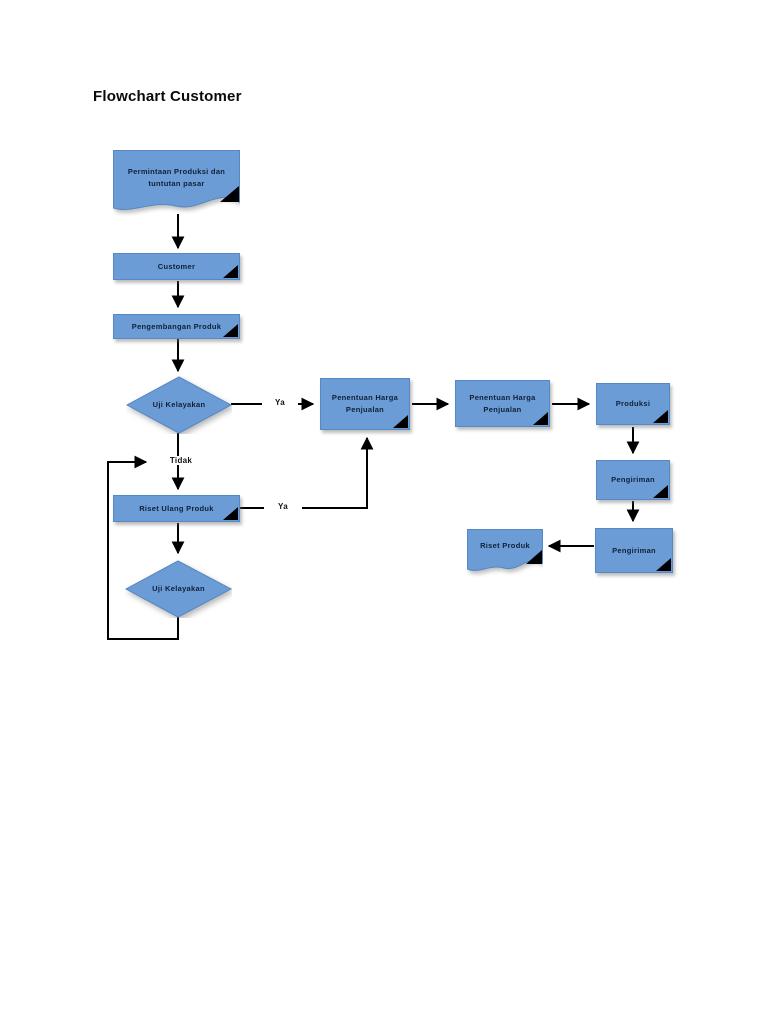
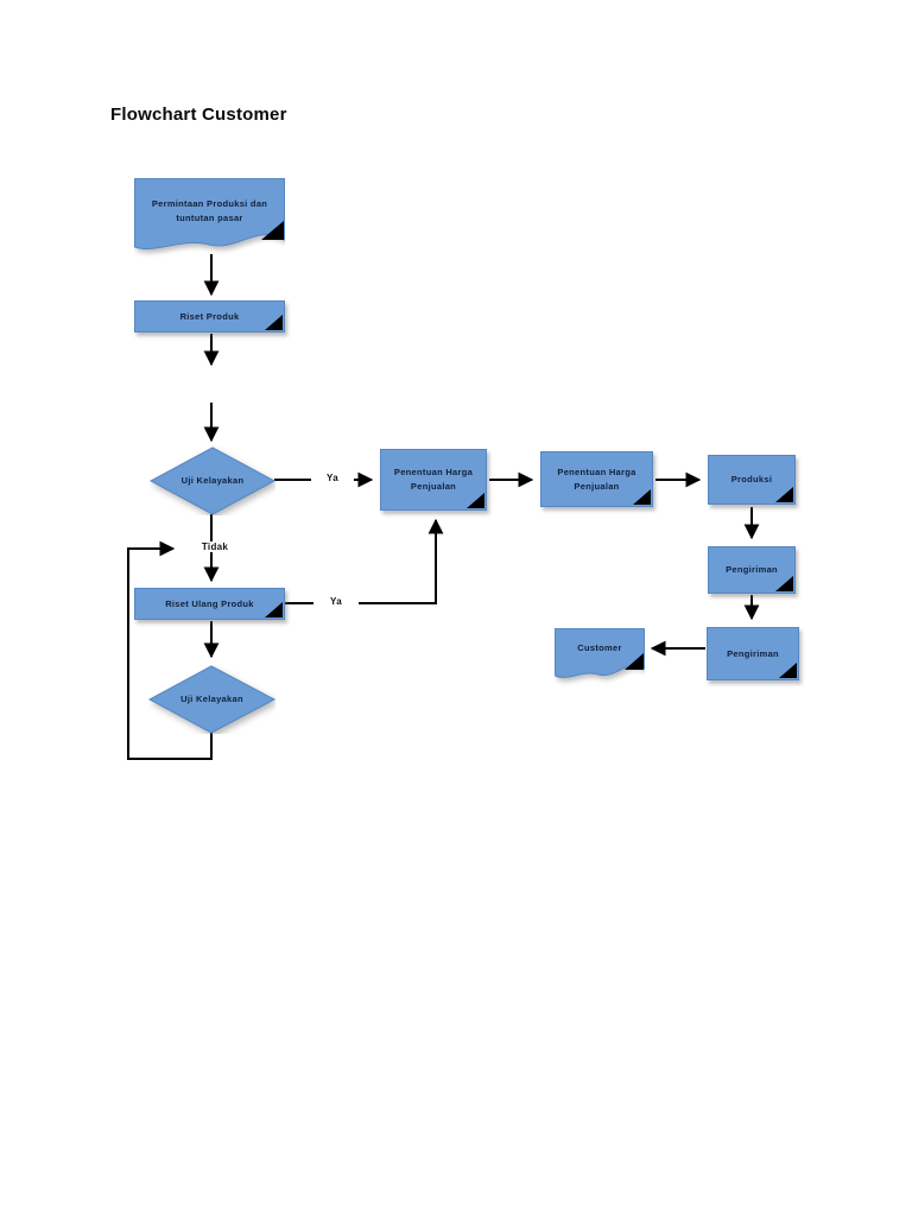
  Flowchart Customer
  Permintaan Produksi dan tuntutan pasar
- Customer
+ Riset Produk
- Pengembangan Produk
  Uji Kelayakan
  Penentuan Harga Penjualan
  Penentuan Harga Penjualan
  Produksi
  Pengiriman
  Pengiriman
- Riset Produk
+ Customer
  Riset Ulang Produk
  Uji Kelayakan
  Ya
  Tidak
  Ya
